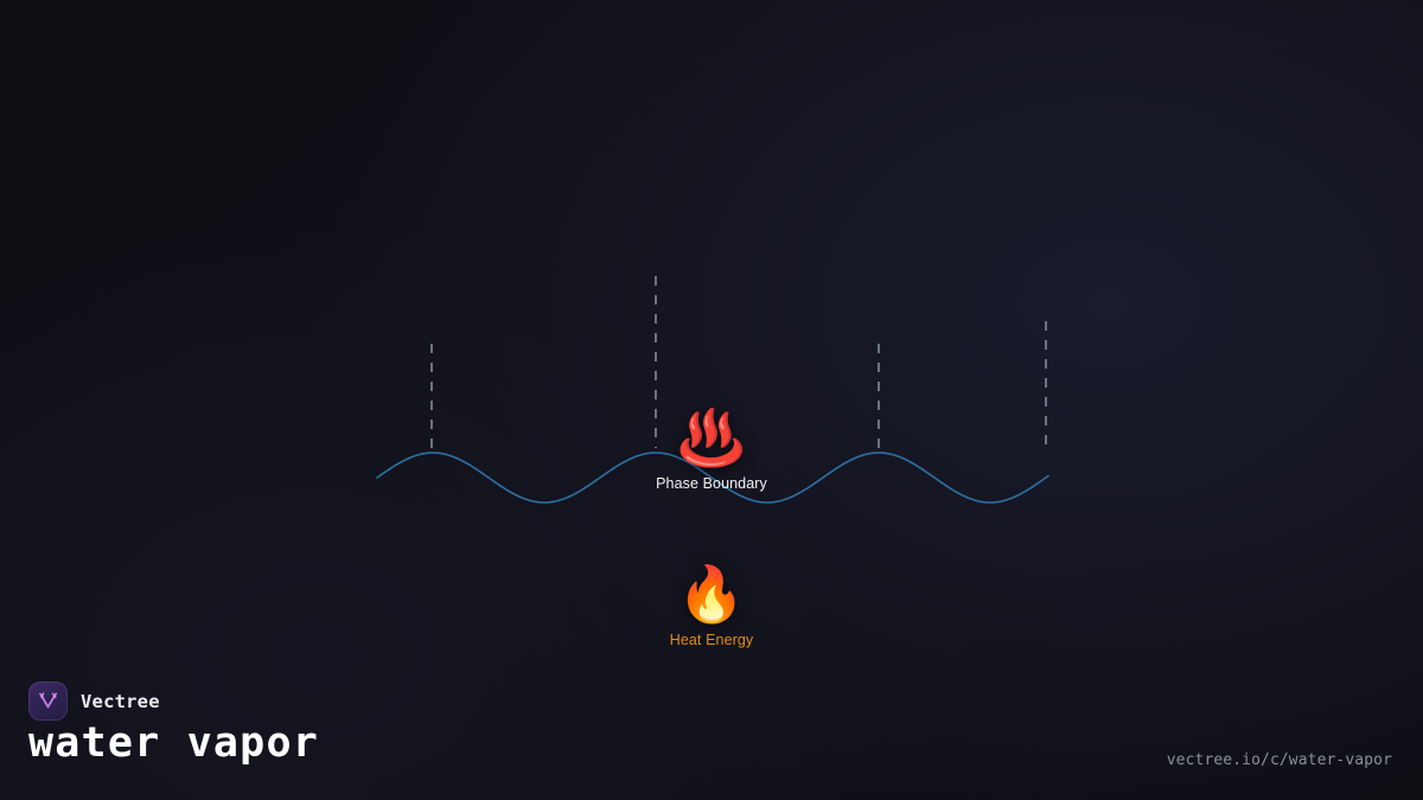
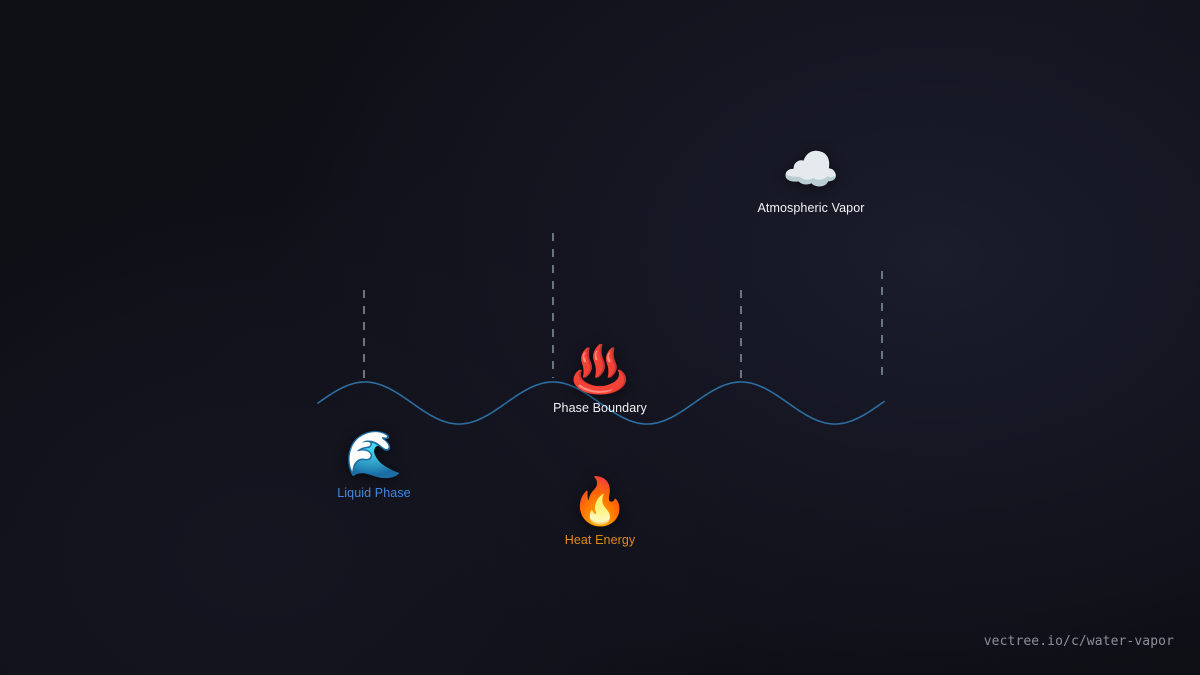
+ ☁️
+ Atmospheric Vapor
  ♨️
  Phase Boundary
+ 🌊
+ Liquid Phase
  🔥
  Heat Energy
- Vectree
- water vapor
  vectree.io/c/water-vapor
